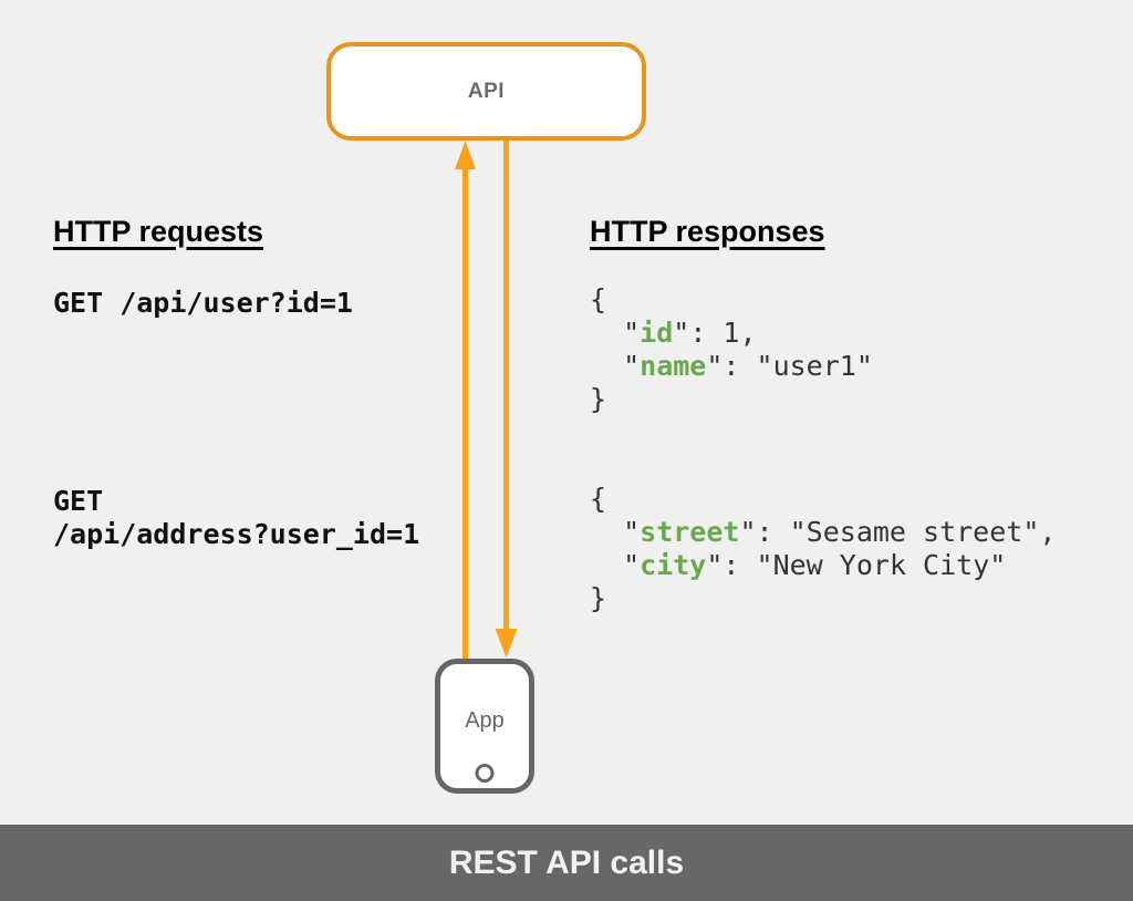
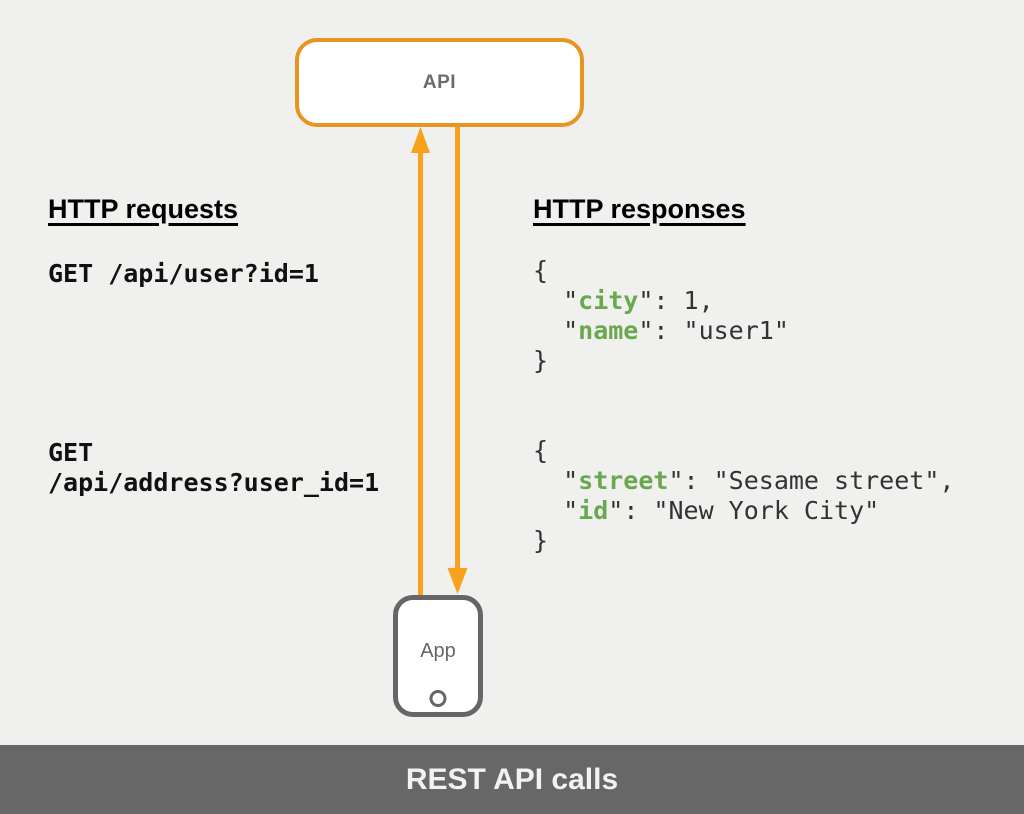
  API
  HTTP requests
  GET /api/user?id=1
  GET
  /api/address?user_id=1
  HTTP responses
  {
- "id": 1,
+ "city": 1,
  "name": "user1"
  }
  {
  "street": "Sesame street",
- "city": "New York City"
+ "id": "New York City"
  }
  App
  REST API calls
